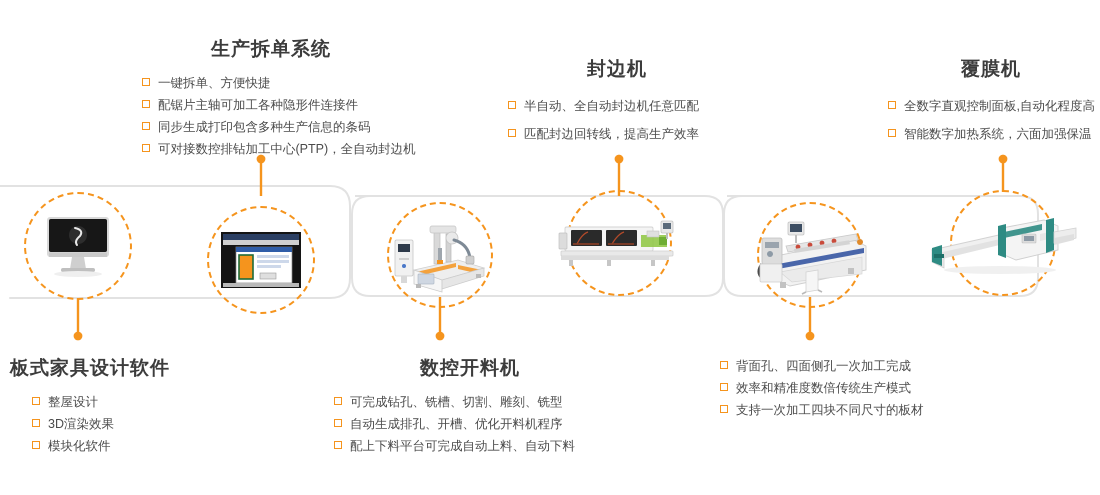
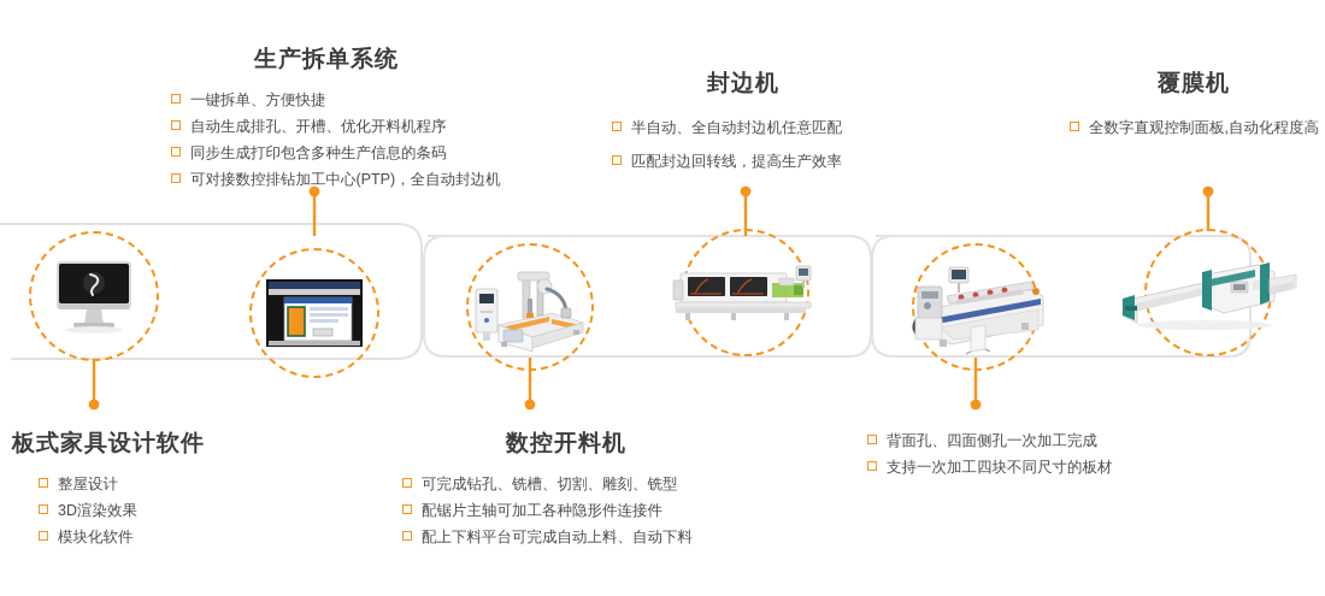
  板式家具设计软件
  整屋设计
  3D渲染效果
  模块化软件
  生产拆单系统
  一键拆单、方便快捷
- 配锯片主轴可加工各种隐形件连接件
+ 自动生成排孔、开槽、优化开料机程序
  同步生成打印包含多种生产信息的条码
  可对接数控排钻加工中心(PTP)，全自动封边机
  数控开料机
  可完成钻孔、铣槽、切割、雕刻、铣型
- 自动生成排孔、开槽、优化开料机程序
+ 配锯片主轴可加工各种隐形件连接件
  配上下料平台可完成自动上料、自动下料
  封边机
  半自动、全自动封边机任意匹配
  匹配封边回转线，提高生产效率
  背面孔、四面侧孔一次加工完成
- 效率和精准度数倍传统生产模式
  支持一次加工四块不同尺寸的板材
  覆膜机
  全数字直观控制面板,自动化程度高
- 智能数字加热系统，六面加强保温
